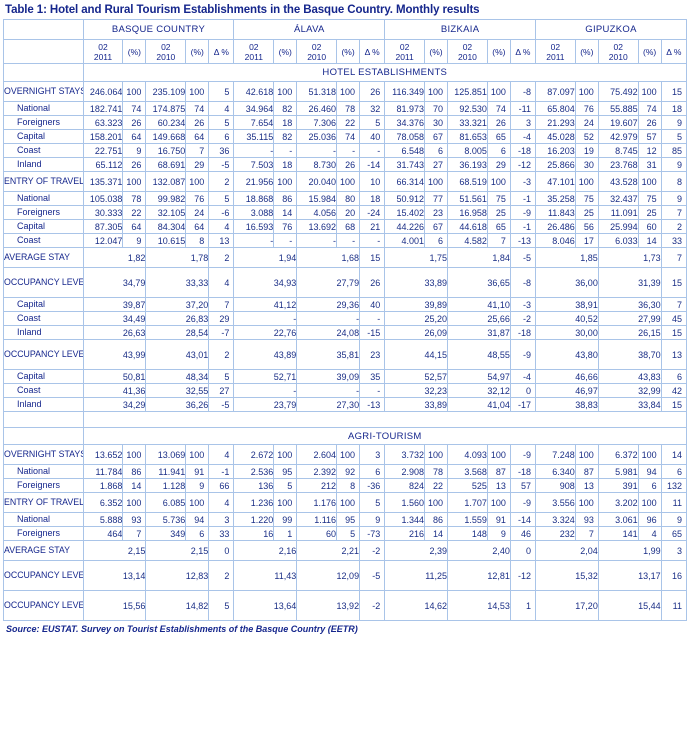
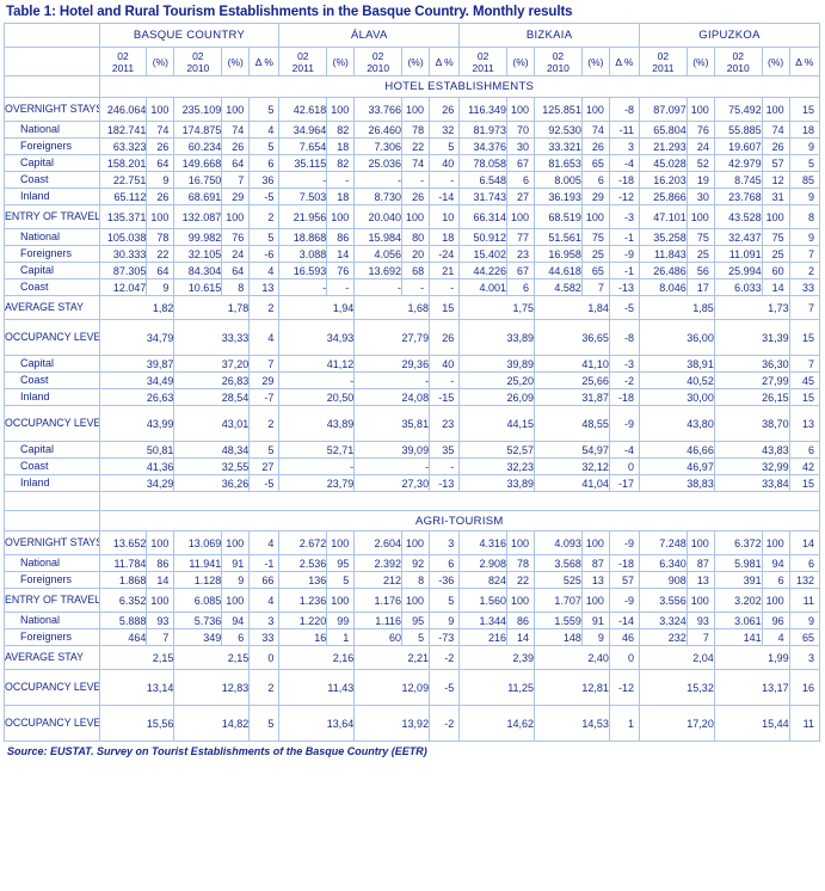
  Table 1: Hotel and Rural Tourism Establishments in the Basque Country. Monthly results
  	BASQUE COUNTRY	ÁLAVA	BIZKAIA	GIPUZKOA
  	022011	(%)	022010	(%)	Δ %	022011	(%)	022010	(%)	Δ %	022011	(%)	022010	(%)	Δ %	022011	(%)	022010	(%)	Δ %
  	HOTEL ESTABLISHMENTS
- OVERNIGHT STAY	246.064	100	235.109	100	5	42.618	100	51.318	100	26	116.349	100	125.851	100	-8	87.097	100	75.492	100	15
+ OVERNIGHT STAY	246.064	100	235.109	100	5	42.618	100	33.766	100	26	116.349	100	125.851	100	-8	87.097	100	75.492	100	15
  National	182.741	74	174.875	74	4	34.964	82	26.460	78	32	81.973	70	92.530	74	-11	65.804	76	55.885	74	18
  Foreigners	63.323	26	60.234	26	5	7.654	18	7.306	22	5	34.376	30	33.321	26	3	21.293	24	19.607	26	9
  Capital	158.201	64	149.668	64	6	35.115	82	25.036	74	40	78.058	67	81.653	65	-4	45.028	52	42.979	57	5
  Coast	22.751	9	16.750	7	36	-	-	-	-	-	6.548	6	8.005	6	-18	16.203	19	8.745	12	85
  Inland	65.112	26	68.691	29	-5	7.503	18	8.730	26	-14	31.743	27	36.193	29	-12	25.866	30	23.768	31	9
  ENTRY OF TRAVEL	135.371	100	132.087	100	2	21.956	100	20.040	100	10	66.314	100	68.519	100	-3	47.101	100	43.528	100	8
  National	105.038	78	99.982	76	5	18.868	86	15.984	80	18	50.912	77	51.561	75	-1	35.258	75	32.437	75	9
  Foreigners	30.333	22	32.105	24	-6	3.088	14	4.056	20	-24	15.402	23	16.958	25	-9	11.843	25	11.091	25	7
  Capital	87.305	64	84.304	64	4	16.593	76	13.692	68	21	44.226	67	44.618	65	-1	26.486	56	25.994	60	2
  Coast	12.047	9	10.615	8	13	-	-	-	-	-	4.001	6	4.582	7	-13	8.046	17	6.033	14	33
  AVERAGE STAY	1,82	1,78	2	1,94	1,68	15	1,75	1,84	-5	1,85	1,73	7
  OCCUPANCY LEVE	34,79	33,33	4	34,93	27,79	26	33,89	36,65	-8	36,00	31,39	15
  Capital	39,87	37,20	7	41,12	29,36	40	39,89	41,10	-3	38,91	36,30	7
  Coast	34,49	26,83	29	-	-	-	25,20	25,66	-2	40,52	27,99	45
- Inland	26,63	28,54	-7	22,76	24,08	-15	26,09	31,87	-18	30,00	26,15	15
+ Inland	26,63	28,54	-7	20,50	24,08	-15	26,09	31,87	-18	30,00	26,15	15
  OCCUPANCY LEVE	43,99	43,01	2	43,89	35,81	23	44,15	48,55	-9	43,80	38,70	13
  Capital	50,81	48,34	5	52,71	39,09	35	52,57	54,97	-4	46,66	43,83	6
  Coast	41,36	32,55	27	-	-	-	32,23	32,12	0	46,97	32,99	42
  Inland	34,29	36,26	-5	23,79	27,30	-13	33,89	41,04	-17	38,83	33,84	15
  	AGRI-TOURISM
- OVERNIGHT STAY	13.652	100	13.069	100	4	2.672	100	2.604	100	3	3.732	100	4.093	100	-9	7.248	100	6.372	100	14
+ OVERNIGHT STAY	13.652	100	13.069	100	4	2.672	100	2.604	100	3	4.316	100	4.093	100	-9	7.248	100	6.372	100	14
  National	11.784	86	11.941	91	-1	2.536	95	2.392	92	6	2.908	78	3.568	87	-18	6.340	87	5.981	94	6
  Foreigners	1.868	14	1.128	9	66	136	5	212	8	-36	824	22	525	13	57	908	13	391	6	132
  ENTRY OF TRAVEL	6.352	100	6.085	100	4	1.236	100	1.176	100	5	1.560	100	1.707	100	-9	3.556	100	3.202	100	11
  National	5.888	93	5.736	94	3	1.220	99	1.116	95	9	1.344	86	1.559	91	-14	3.324	93	3.061	96	9
  Foreigners	464	7	349	6	33	16	1	60	5	-73	216	14	148	9	46	232	7	141	4	65
  AVERAGE STAY	2,15	2,15	0	2,16	2,21	-2	2,39	2,40	0	2,04	1,99	3
  OCCUPANCY LEVE	13,14	12,83	2	11,43	12,09	-5	11,25	12,81	-12	15,32	13,17	16
  OCCUPANCY LEVE	15,56	14,82	5	13,64	13,92	-2	14,62	14,53	1	17,20	15,44	11
  Source: EUSTAT. Survey on Tourist Establishments of the Basque Country (EETR)
